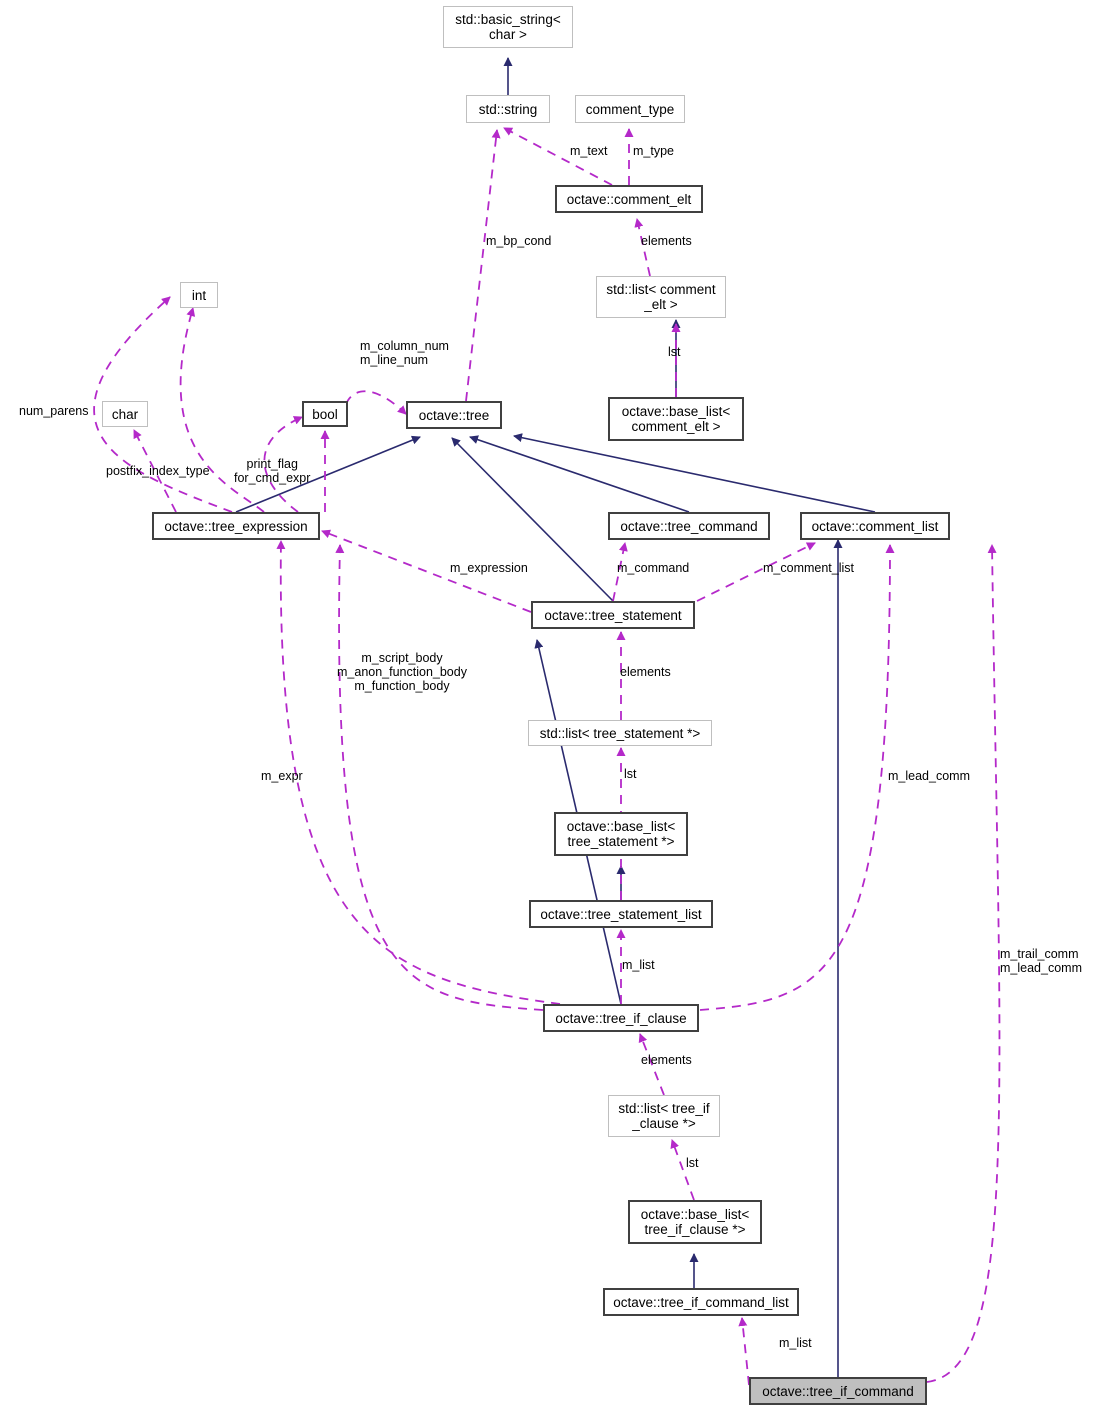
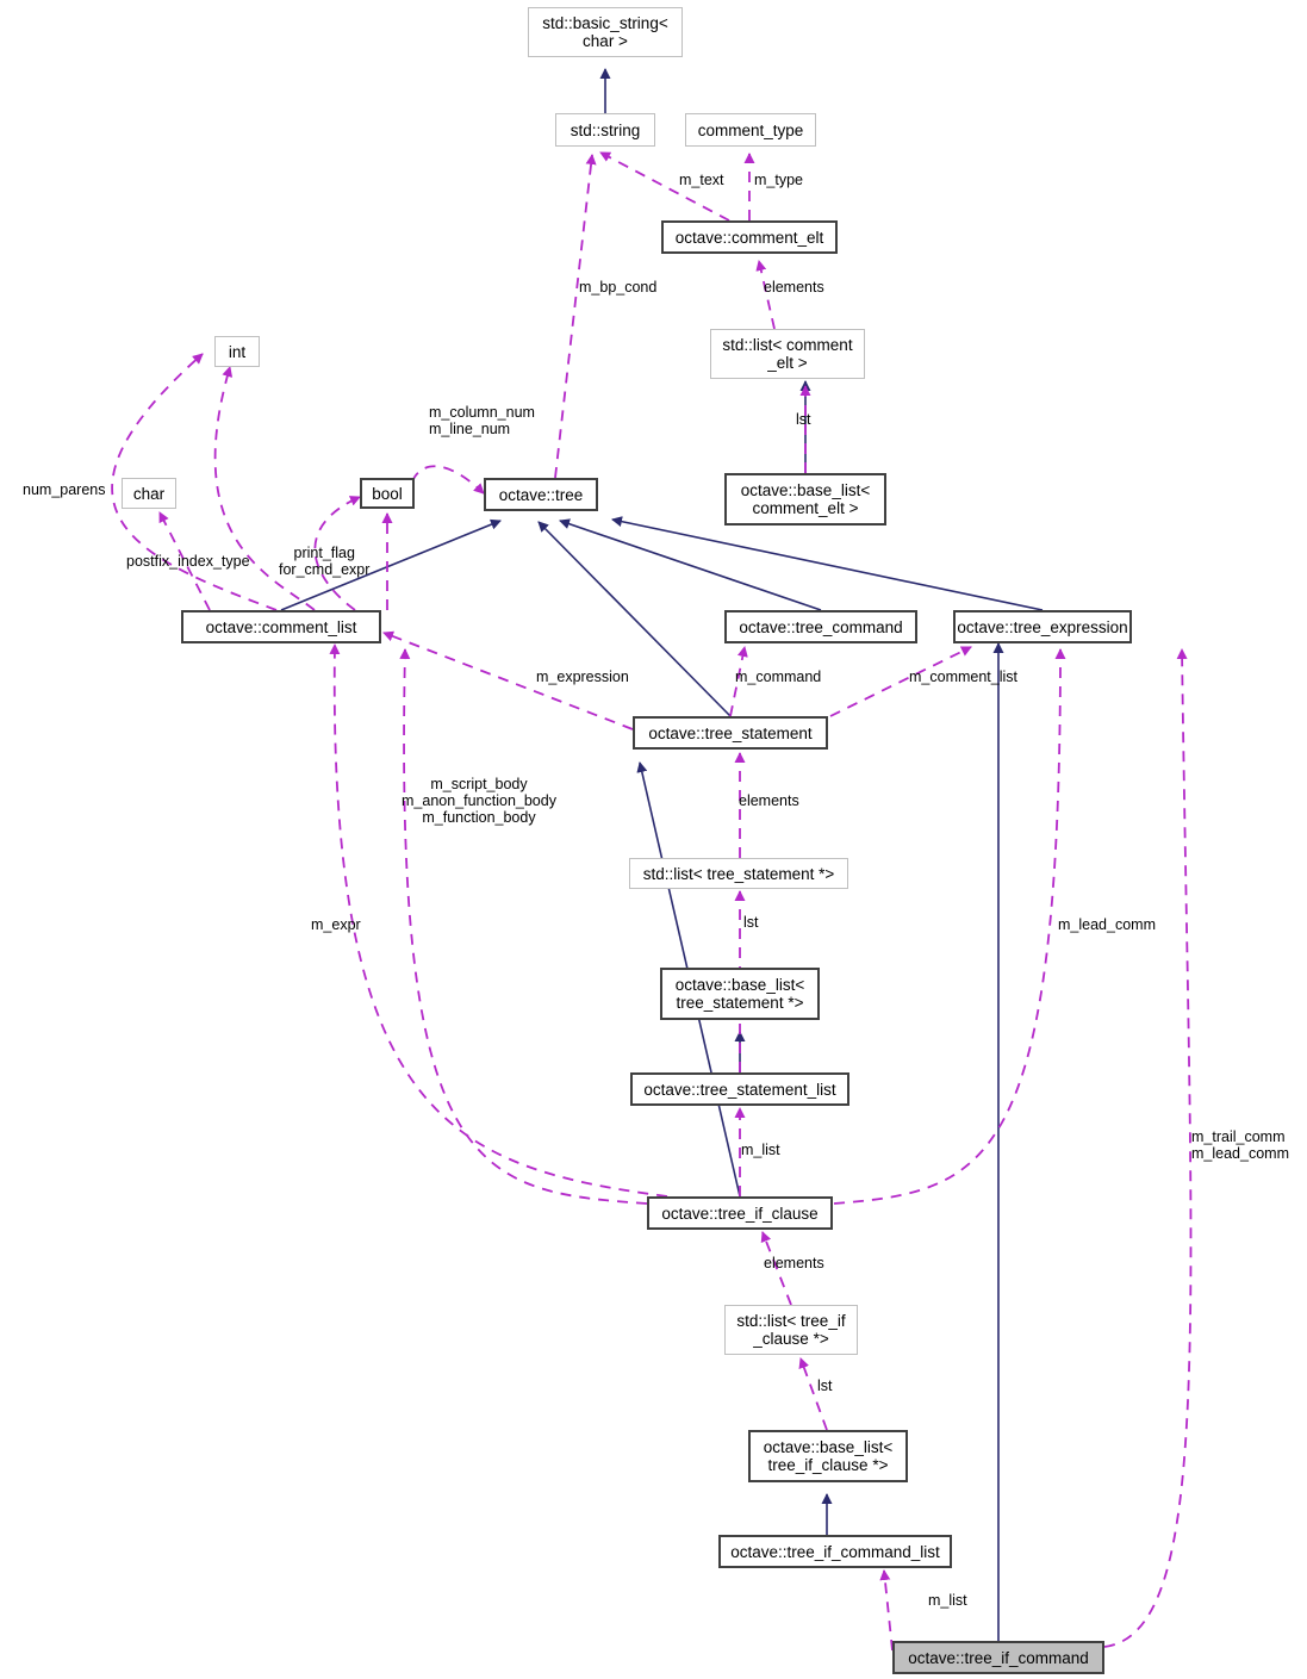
  std::basic_string<
  char >
  std::string
  comment_type
  octave::comment_elt
  std::list< comment
  _elt >
  int
  char
  bool
  octave::tree
  octave::base_list<
  comment_elt >
- octave::tree_expression
+ octave::comment_list
  octave::tree_command
- octave::comment_list
+ octave::tree_expression
  octave::tree_statement
  std::list< tree_statement *>
  octave::base_list<
  tree_statement *>
  octave::tree_statement_list
  octave::tree_if_clause
  std::list< tree_if
  _clause *>
  octave::base_list<
  tree_if_clause *>
  octave::tree_if_command_list
  octave::tree_if_command
  m_text
  m_type
  elements
  m_bp_cond
  lst
  m_column_num
  m_line_num
  num_parens
  postfix_index_type
  print_flag
  for_cmd_expr
  m_expression
  m_command
  m_comment_list
  m_script_body
  m_anon_function_body
  m_function_body
  elements
  m_expr
  m_lead_comm
  lst
  m_list
  elements
  lst
  m_trail_comm
  m_lead_comm
  m_list
